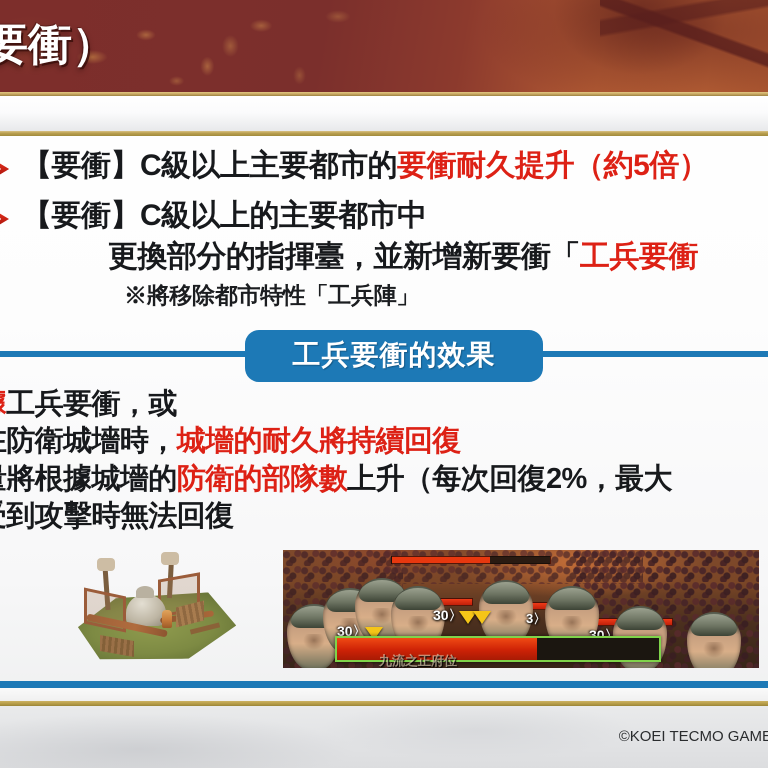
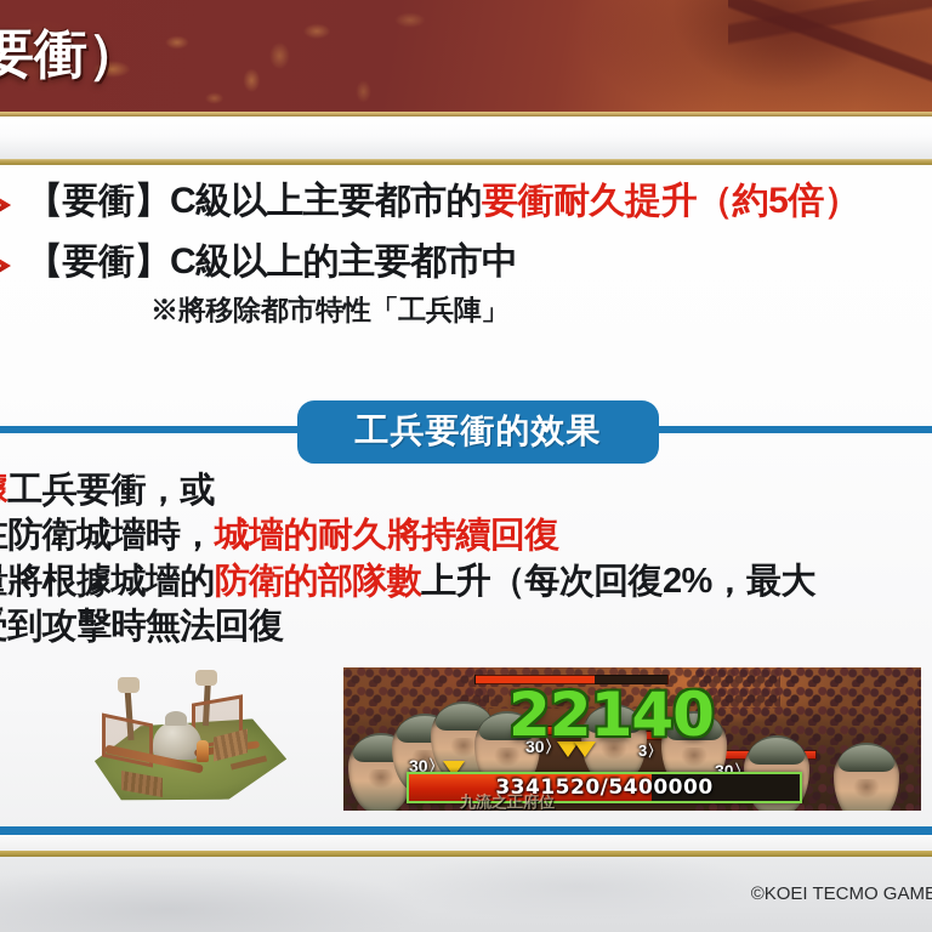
  要衝）
  【要衝】C級以上主要都市的要衝耐久提升（約5倍）
  【要衝】C級以上的主要都市中
- 更換部分的指揮臺，並新增新要衝「工兵要衝
  ※將移除都市特性「工兵陣」
  工兵要衝的效果
  工兵要衝，或
  防衛城墻時，城墻的耐久將持續回復
  將根據城墻的防衛的部隊數上升（每次回復2%，最大
  到攻擊時無法回復
  30〉
  30〉
  3〉
  30〉
+ 22140
+ 3341520/5400000
  九流之正府位
  ©KOEI TECMO GAME
